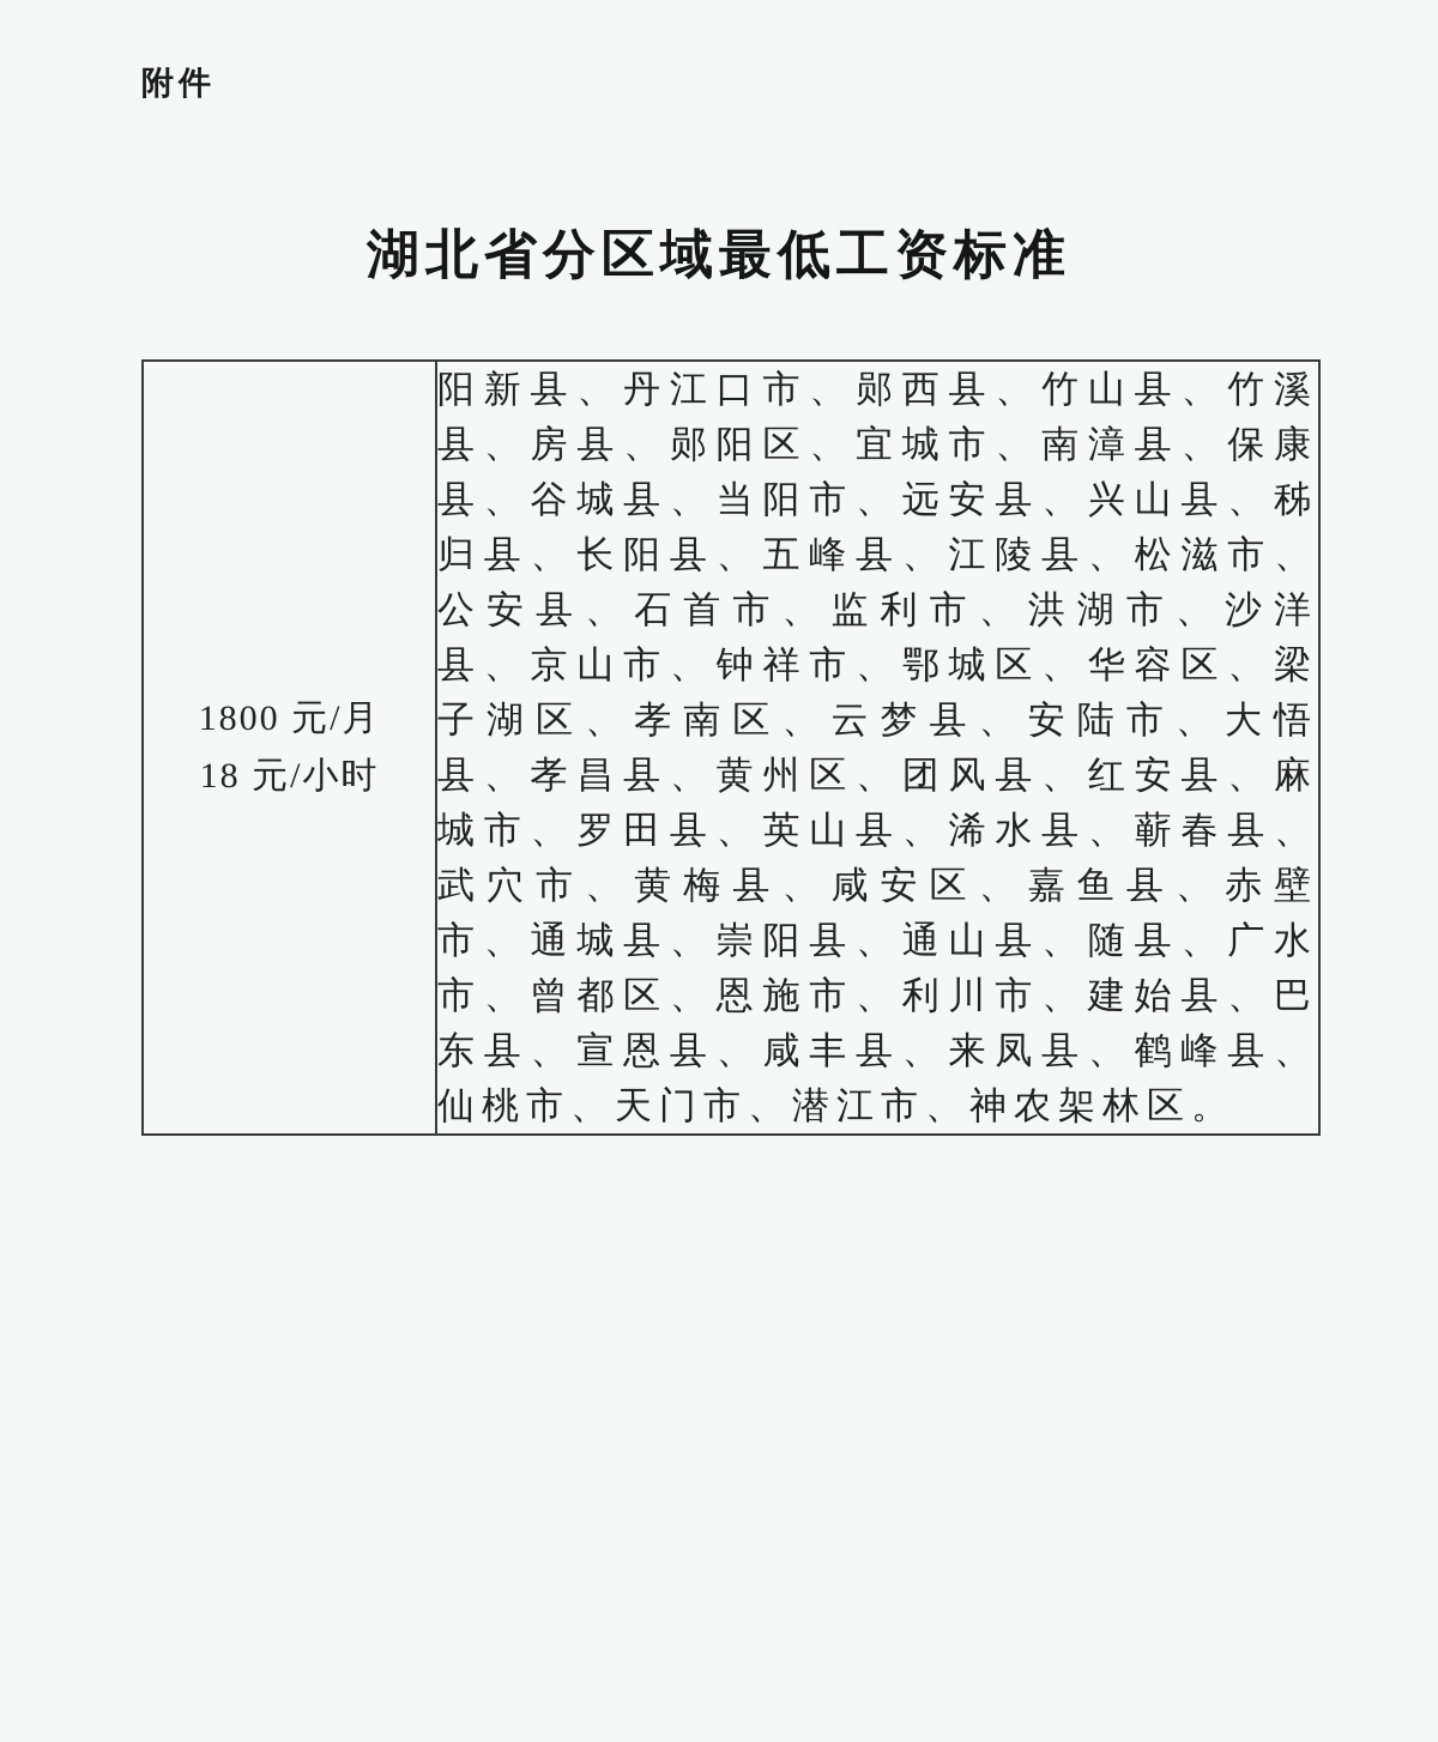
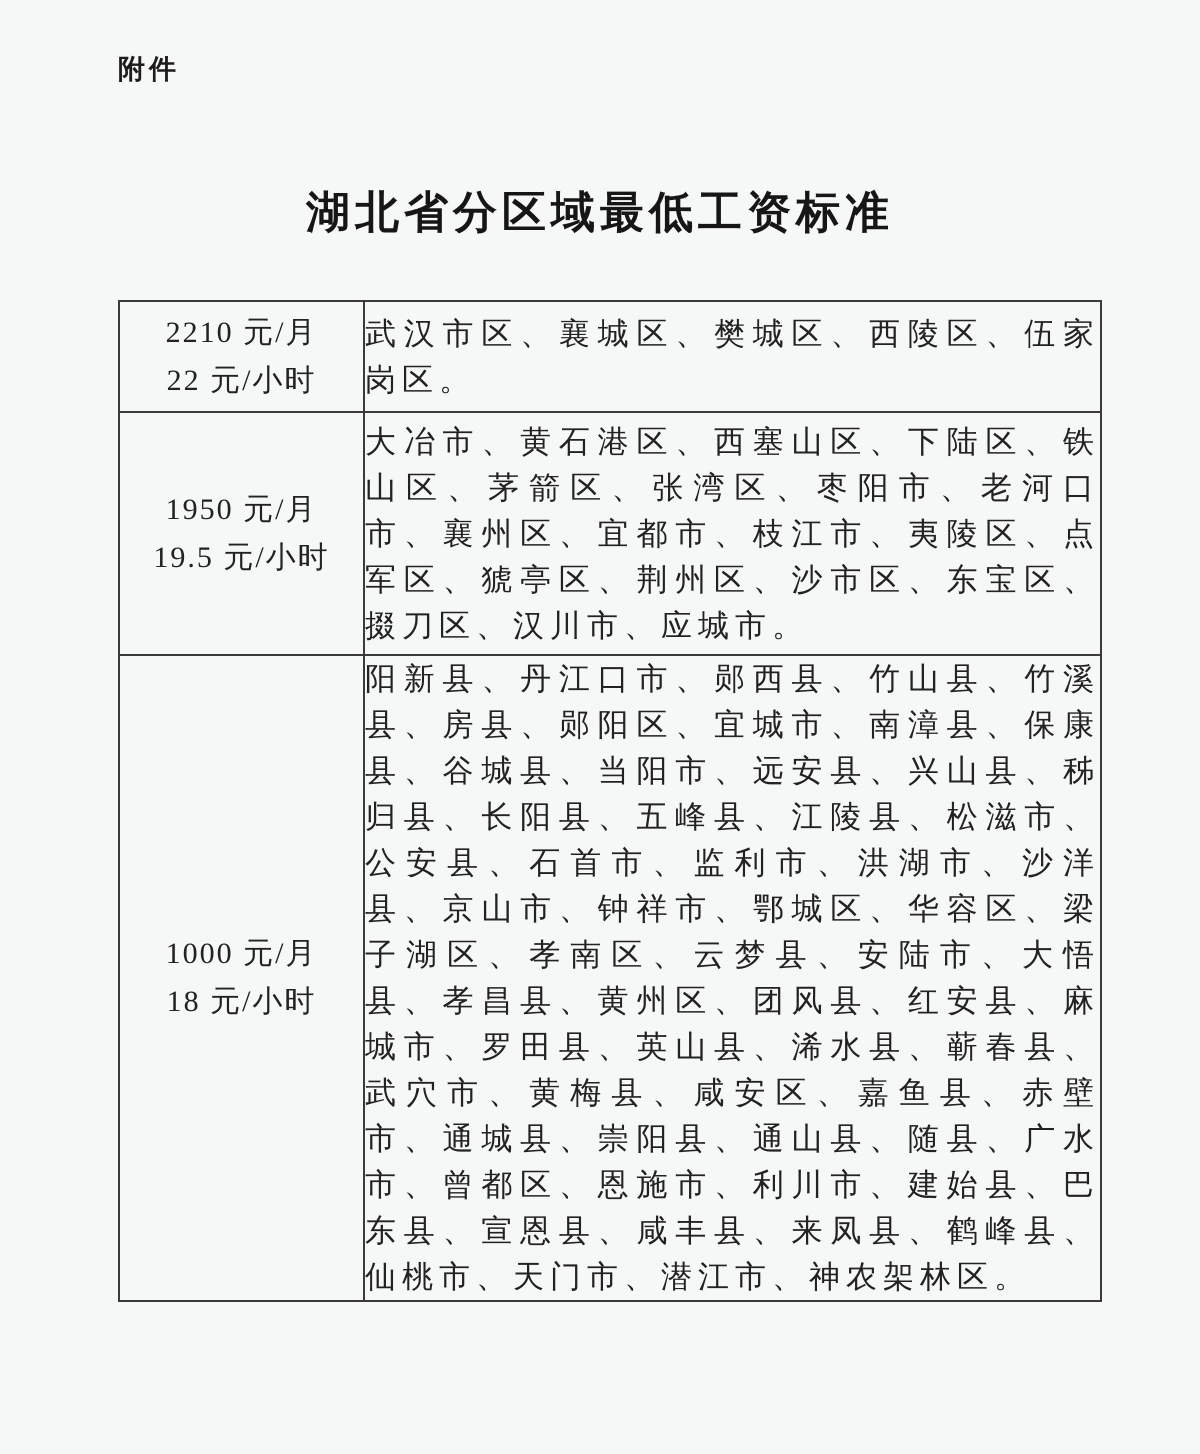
  附件
  湖北省分区域最低工资标准
+ 2210 元/月 22 元/小时	武汉市区、襄城区、樊城区、西陵区、伍家岗区。
+ 1950 元/月 19.5 元/小时	大冶市、黄石港区、西塞山区、下陆区、铁山区、茅箭区、张湾区、枣阳市、老河口市、襄州区、宜都市、枝江市、夷陵区、点军区、猇亭区、荆州区、沙市区、东宝区、掇刀区、汉川市、应城市。
- 1800 元/月 18 元/小时	阳新县、丹江口市、郧西县、竹山县、竹溪县、房县、郧阳区、宜城市、南漳县、保康县、谷城县、当阳市、远安县、兴山县、秭归县、长阳县、五峰县、江陵县、松滋市、公安县、石首市、监利市、洪湖市、沙洋县、京山市、钟祥市、鄂城区、华容区、梁子湖区、孝南区、云梦县、安陆市、大悟县、孝昌县、黄州区、团风县、红安县、麻城市、罗田县、英山县、浠水县、蕲春县、武穴市、黄梅县、咸安区、嘉鱼县、赤壁市、通城县、崇阳县、通山县、随县、广水市、曾都区、恩施市、利川市、建始县、巴东县、宣恩县、咸丰县、来凤县、鹤峰县、仙桃市、天门市、潜江市、神农架林区。
+ 1000 元/月 18 元/小时	阳新县、丹江口市、郧西县、竹山县、竹溪县、房县、郧阳区、宜城市、南漳县、保康县、谷城县、当阳市、远安县、兴山县、秭归县、长阳县、五峰县、江陵县、松滋市、公安县、石首市、监利市、洪湖市、沙洋县、京山市、钟祥市、鄂城区、华容区、梁子湖区、孝南区、云梦县、安陆市、大悟县、孝昌县、黄州区、团风县、红安县、麻城市、罗田县、英山县、浠水县、蕲春县、武穴市、黄梅县、咸安区、嘉鱼县、赤壁市、通城县、崇阳县、通山县、随县、广水市、曾都区、恩施市、利川市、建始县、巴东县、宣恩县、咸丰县、来凤县、鹤峰县、仙桃市、天门市、潜江市、神农架林区。
